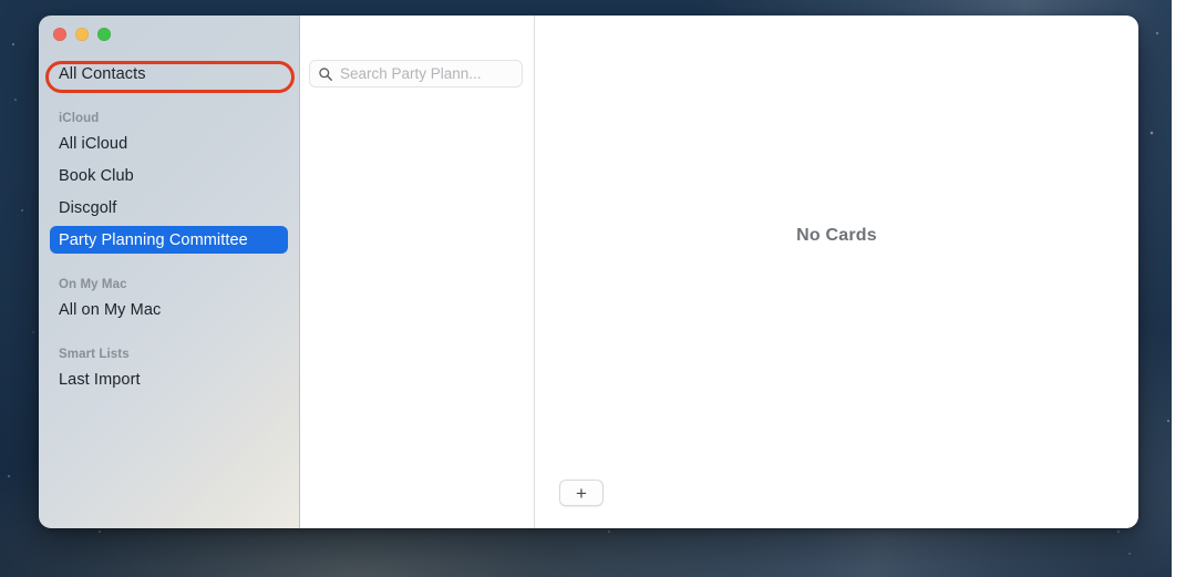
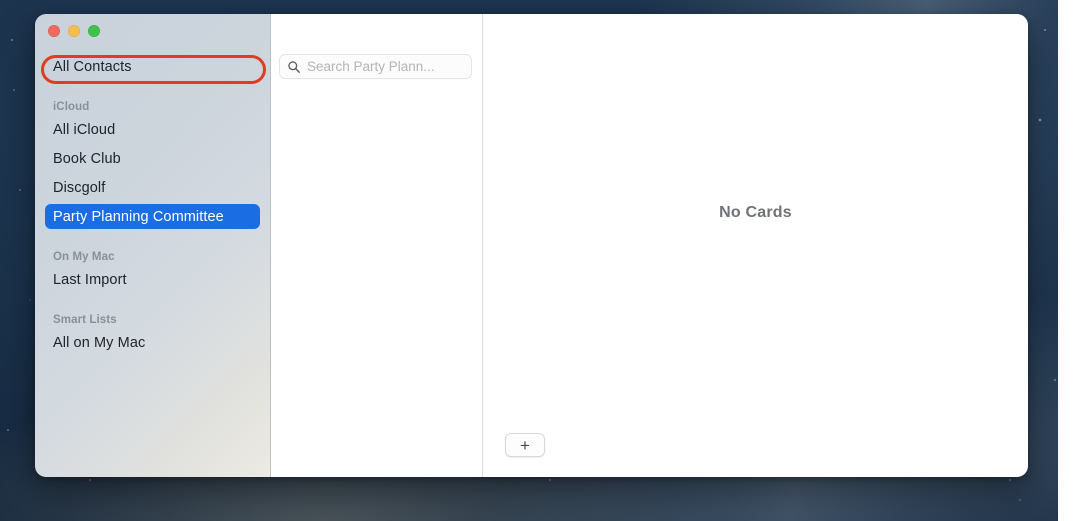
  All Contacts
  iCloud
  All iCloud
  Book Club
  Discgolf
  Party Planning Committee
  On My Mac
- All on My Mac
+ Last Import
  Smart Lists
- Last Import
+ All on My Mac
  Search Party Plann...
  No Cards
  +
